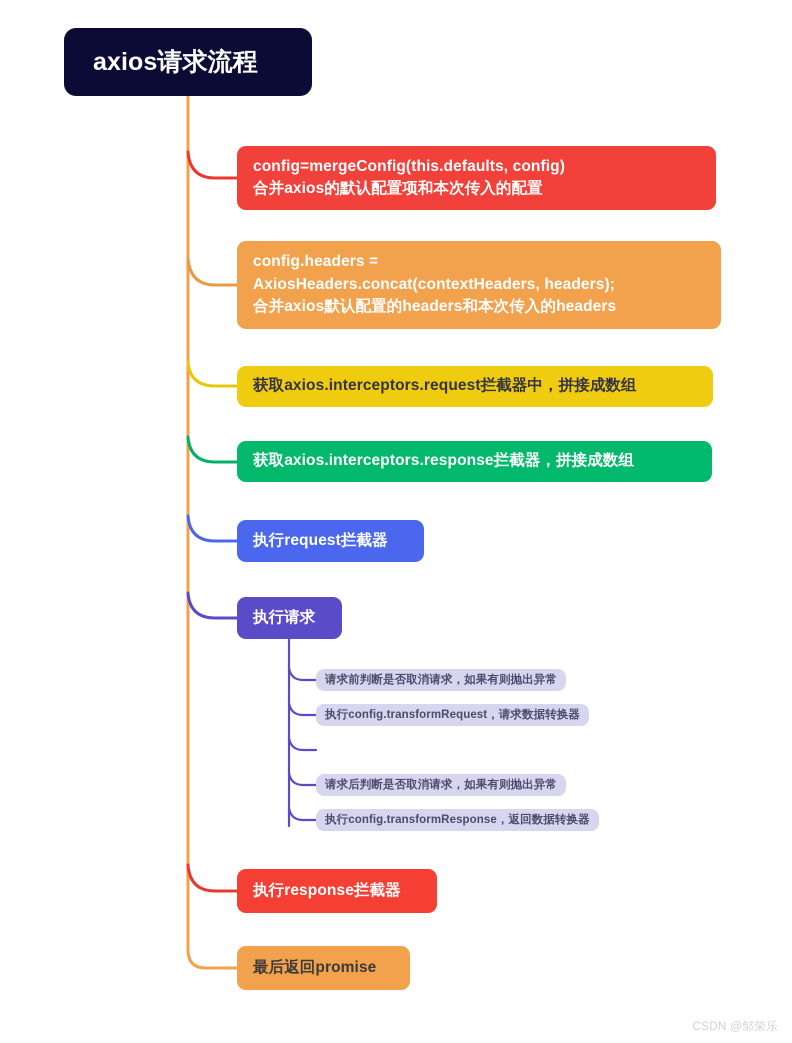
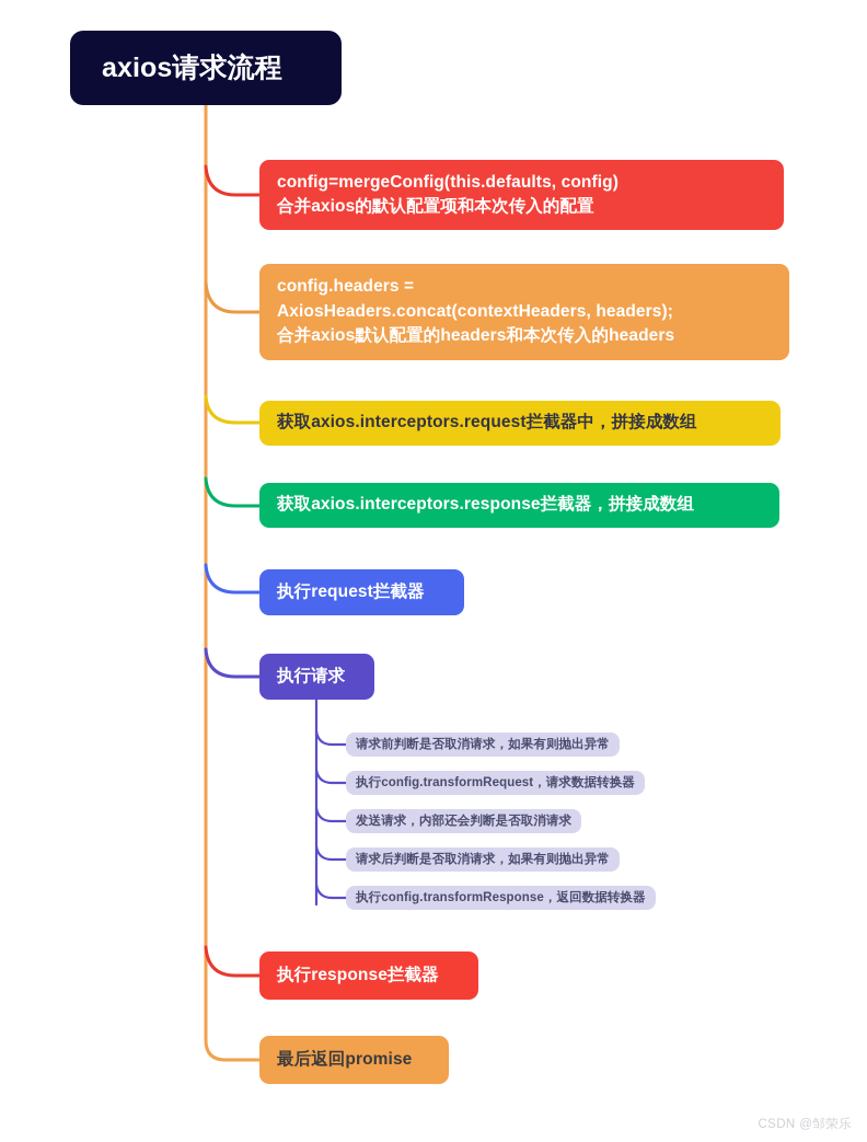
  axios请求流程
  config=mergeConfig(this.defaults, config)
  合并axios的默认配置项和本次传入的配置
  config.headers =
  AxiosHeaders.concat(contextHeaders, headers);
  合并axios默认配置的headers和本次传入的headers
  获取axios.interceptors.request拦截器中，拼接成数组
  获取axios.interceptors.response拦截器，拼接成数组
  执行request拦截器
  执行请求
  请求前判断是否取消请求，如果有则抛出异常
  执行config.transformRequest，请求数据转换器
+ 发送请求，内部还会判断是否取消请求
  请求后判断是否取消请求，如果有则抛出异常
  执行config.transformResponse，返回数据转换器
  执行response拦截器
  最后返回promise
  CSDN @邹荣乐
